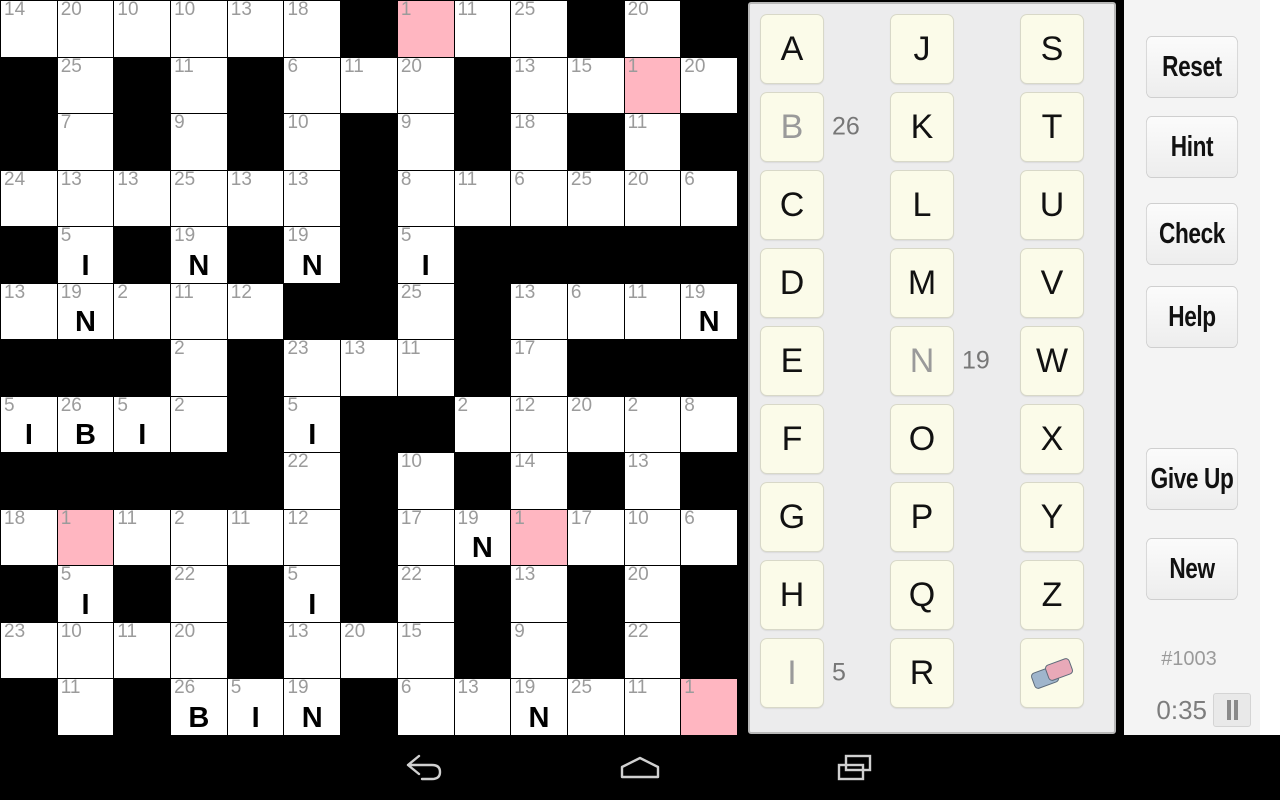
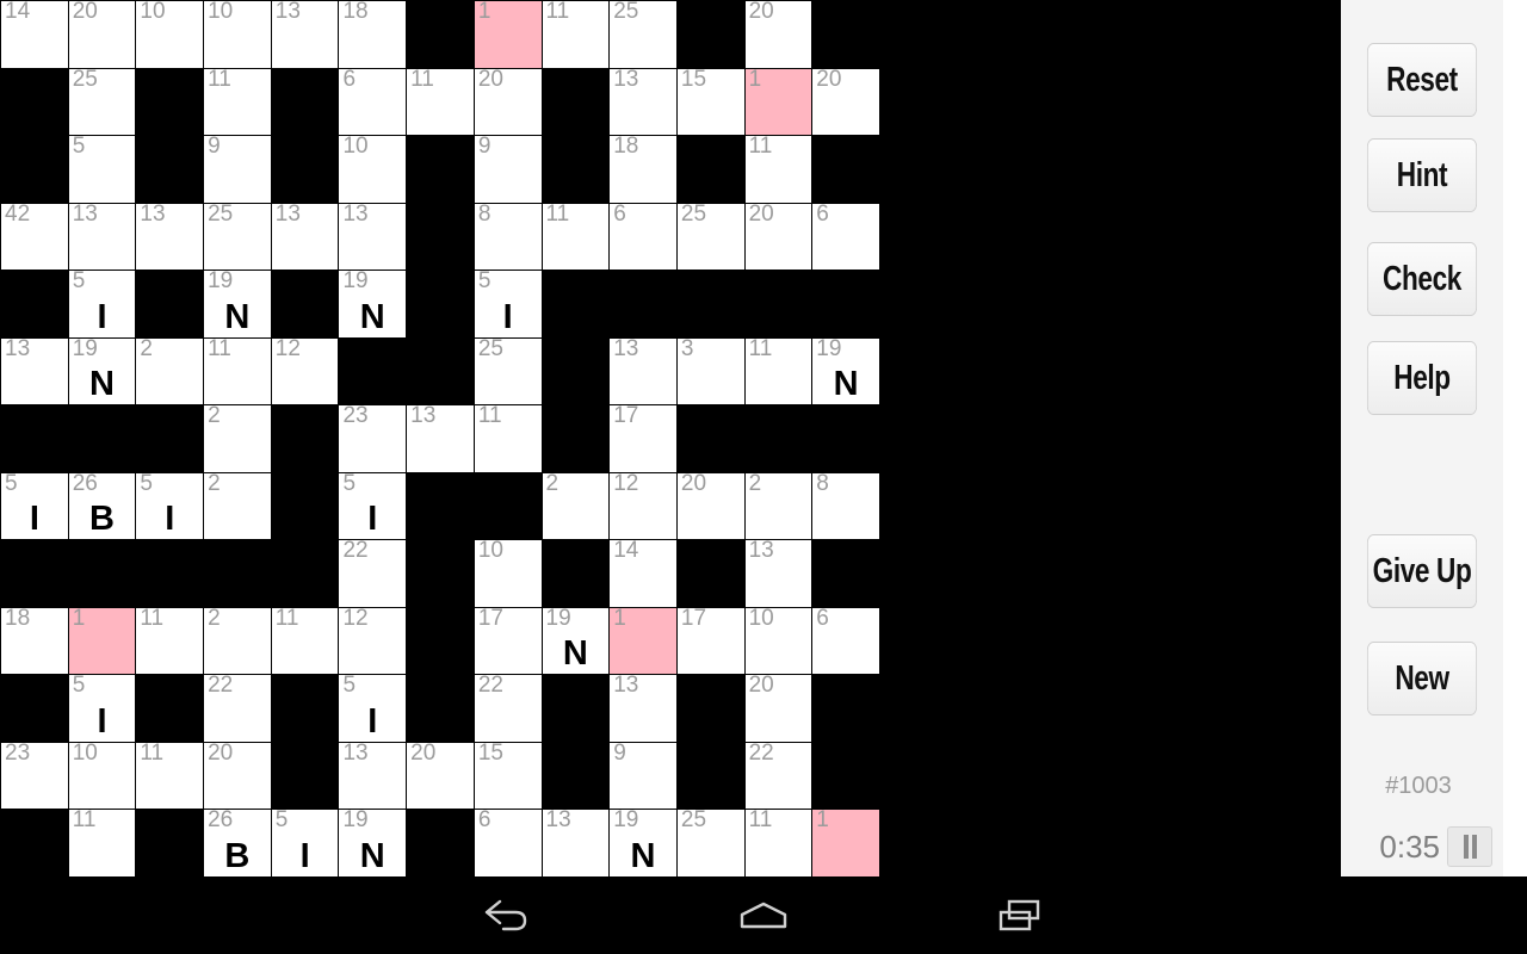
  14	20	10	10	13	18		1	11	25		20
  	25		11		6	11	20		13	15	1	20
- 	7		9		10		9		18		11
+ 	5		9		10		9		18		11
- 24	13	13	25	13	13		8	11	6	25	20	6
+ 42	13	13	25	13	13		8	11	6	25	20	6
  	5I		19N		19N		5I
- 13	19N	2	11	12			25		13	6	11	19N
+ 13	19N	2	11	12			25		13	3	11	19N
  			2		23	13	11		17
  5I	26B	5I	2		5I			2	12	20	2	8
  					22		10		14		13
  18	1	11	2	11	12		17	19N	1	17	10	6
  	5I		22		5I		22		13		20
  23	10	11	20		13	20	15		9		22
  	11		26B	5I	19N		6	13	19N	25	11	1
- A
- B
- 26
- C
- D
- E
- F
- G
- H
- I
- 5
- J
- K
- L
- M
- N
- 19
- O
- P
- Q
- R
- S
- T
- U
- V
- W
- X
- Y
- Z
  Reset
  Hint
  Check
  Help
  Give Up
  New
  #1003
  0:35
